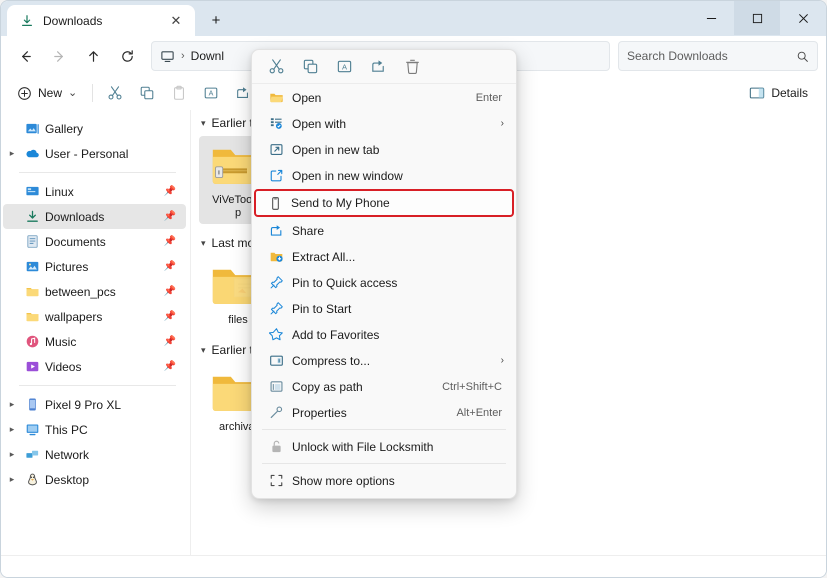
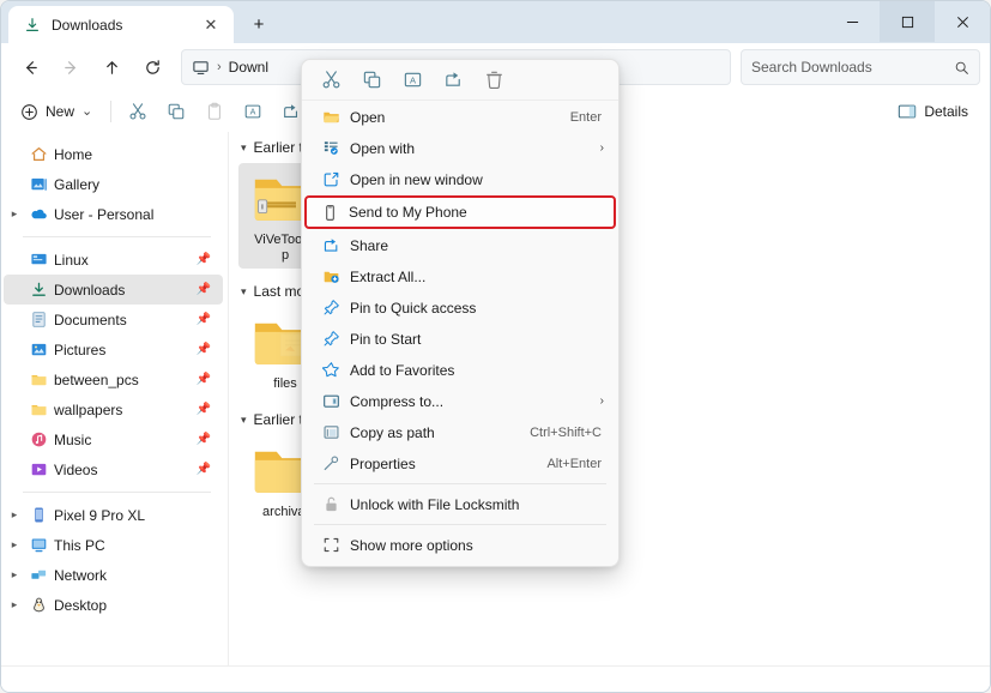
  Downloads
  ✕
  +
  ›
  Downl
  Search Downloads
  New
  ⌄
  A
  Details
+ Home
  Gallery
  ▸
  User - Personal
  Linux
  📌
  Downloads
  📌
  Documents
  📌
  Pictures
  📌
  between_pcs
  📌
  wallpapers
  📌
  Music
  📌
  Videos
  📌
  ▸
  Pixel 9 Pro XL
  ▸
  This PC
  ▸
  Network
  ▸
  Desktop
  ▾
  Earlier
  ViVeToo
  p
  ▾
  Last m
  files
  ▾
  Earlier
  archiv
  A
  Open
  Enter
  Open with
  ›
- Open in new tab
  Open in new window
  Send to My Phone
  Share
  Extract All...
  Pin to Quick access
  Pin to Start
  Add to Favorites
  Compress to...
  ›
  Copy as path
  Ctrl+Shift+C
  Properties
  Alt+Enter
  Unlock with File Locksmith
  Show more options
